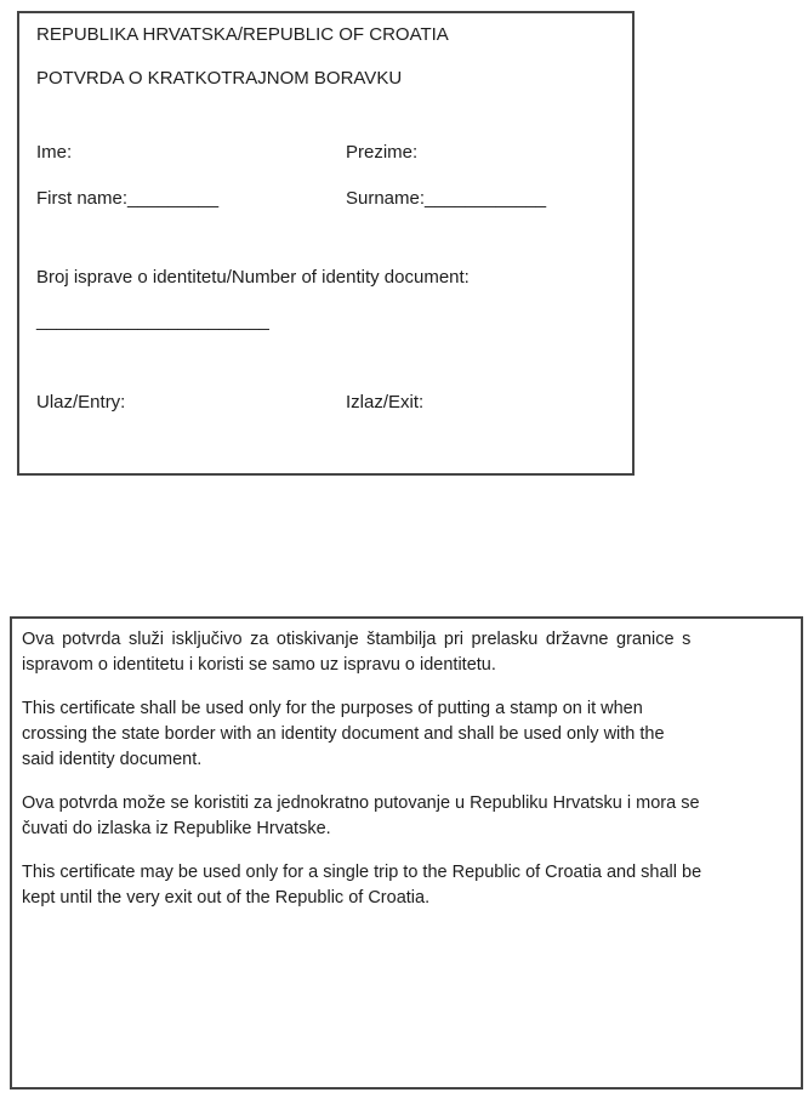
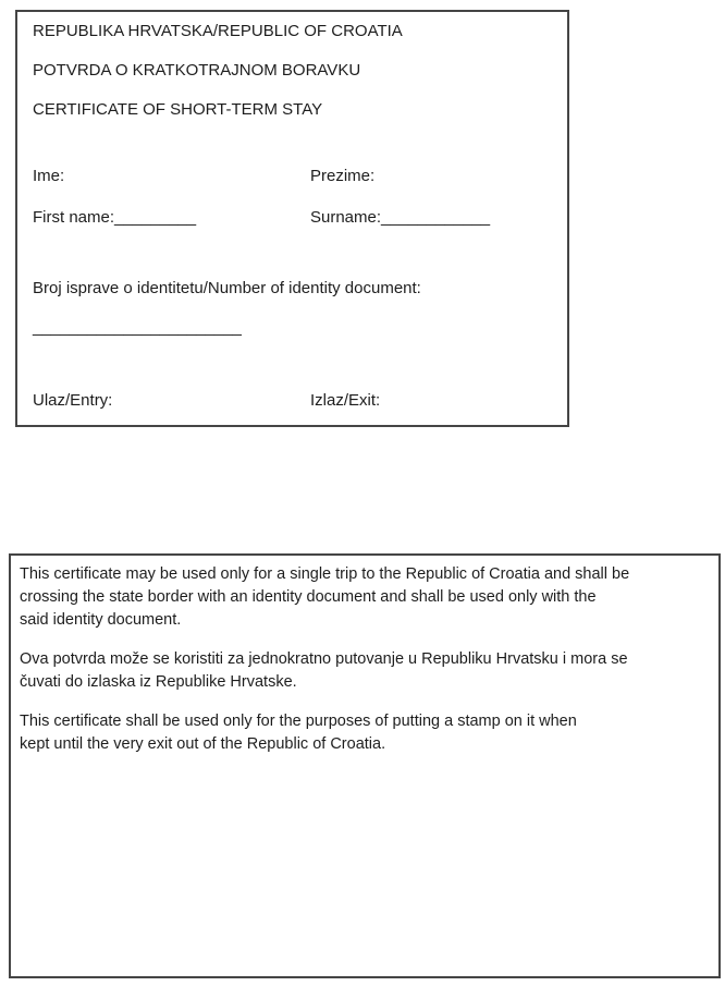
  REPUBLIKA HRVATSKA/REPUBLIC OF CROATIA
  POTVRDA O KRATKOTRAJNOM BORAVKU
+ CERTIFICATE OF SHORT-TERM STAY
  Ime:
  Prezime:
  First name:_________
  Surname:____________
  Broj isprave o identitetu/Number of identity document:
  _______________________
  Ulaz/Entry:
  Izlaz/Exit:
- Ova potvrda služi isključivo za otiskivanje štambilja pri prelasku državne granice s
- ispravom o identitetu i koristi se samo uz ispravu o identitetu.
- This certificate shall be used only for the purposes of putting a stamp on it when
+ This certificate may be used only for a single trip to the Republic of Croatia and shall be
  crossing the state border with an identity document and shall be used only with the
  said identity document.
  Ova potvrda može se koristiti za jednokratno putovanje u Republiku Hrvatsku i mora se
  čuvati do izlaska iz Republike Hrvatske.
- This certificate may be used only for a single trip to the Republic of Croatia and shall be
+ This certificate shall be used only for the purposes of putting a stamp on it when
  kept until the very exit out of the Republic of Croatia.
